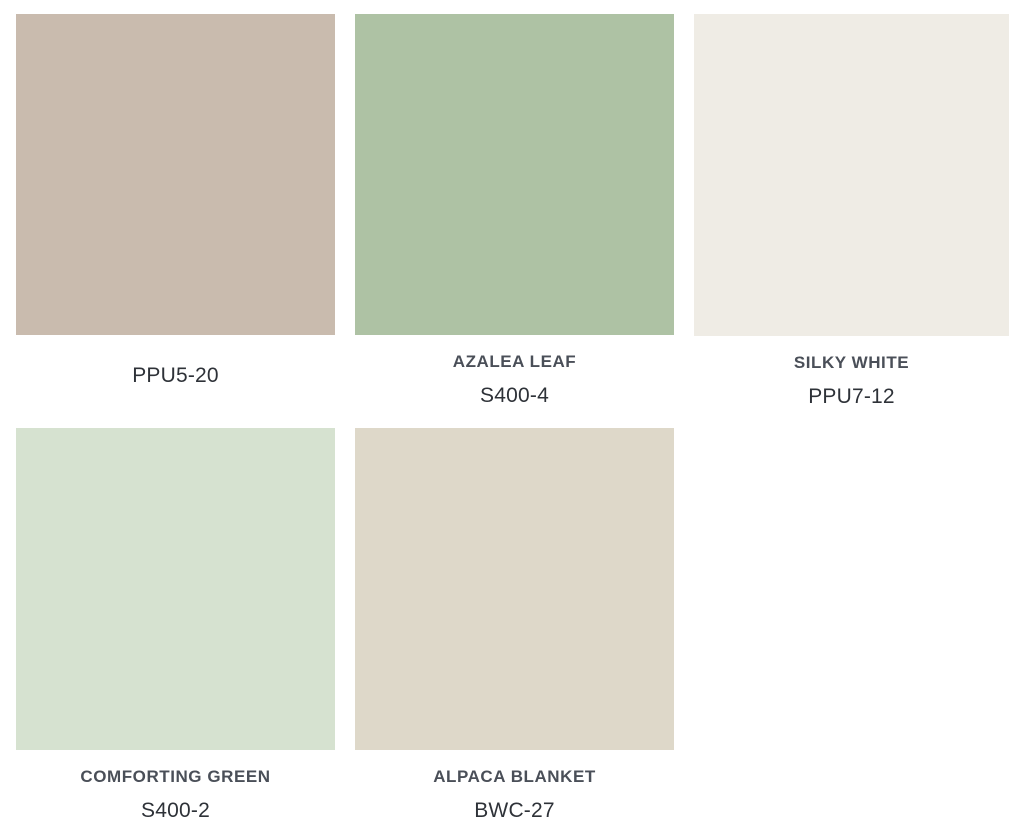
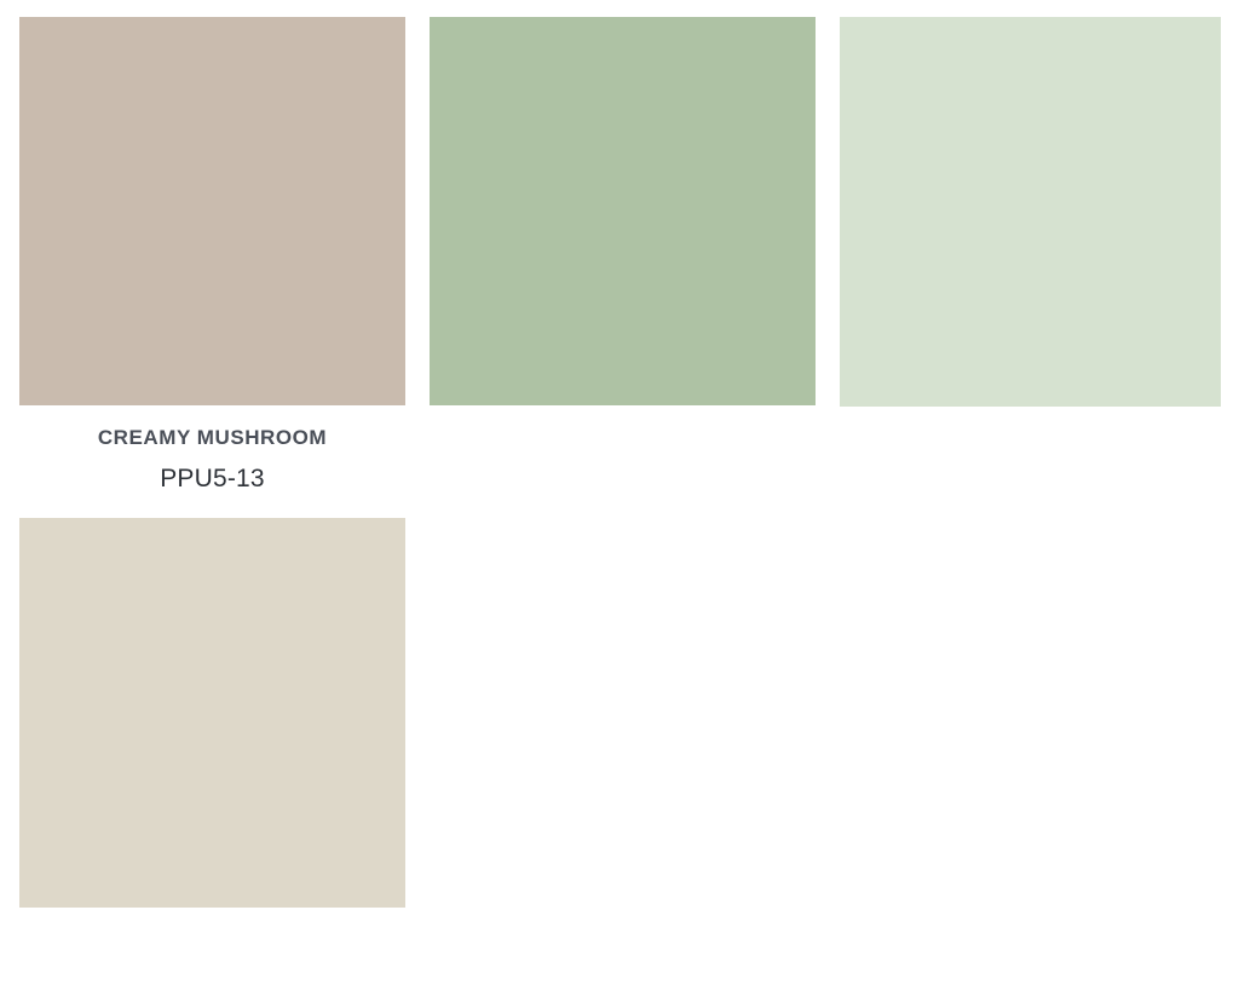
+ CREAMY MUSHROOM
- PPU5-20
+ PPU5-13
- AZALEA LEAF
- S400-4
- SILKY WHITE
- PPU7-12
- COMFORTING GREEN
- S400-2
- ALPACA BLANKET
- BWC-27
